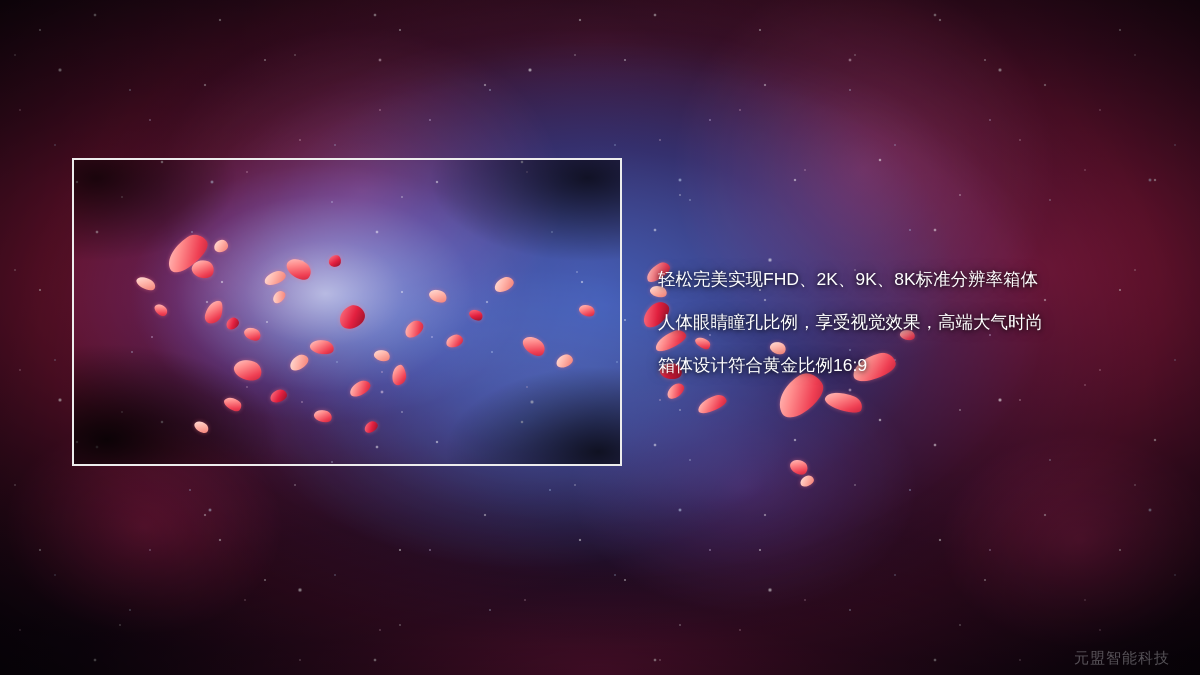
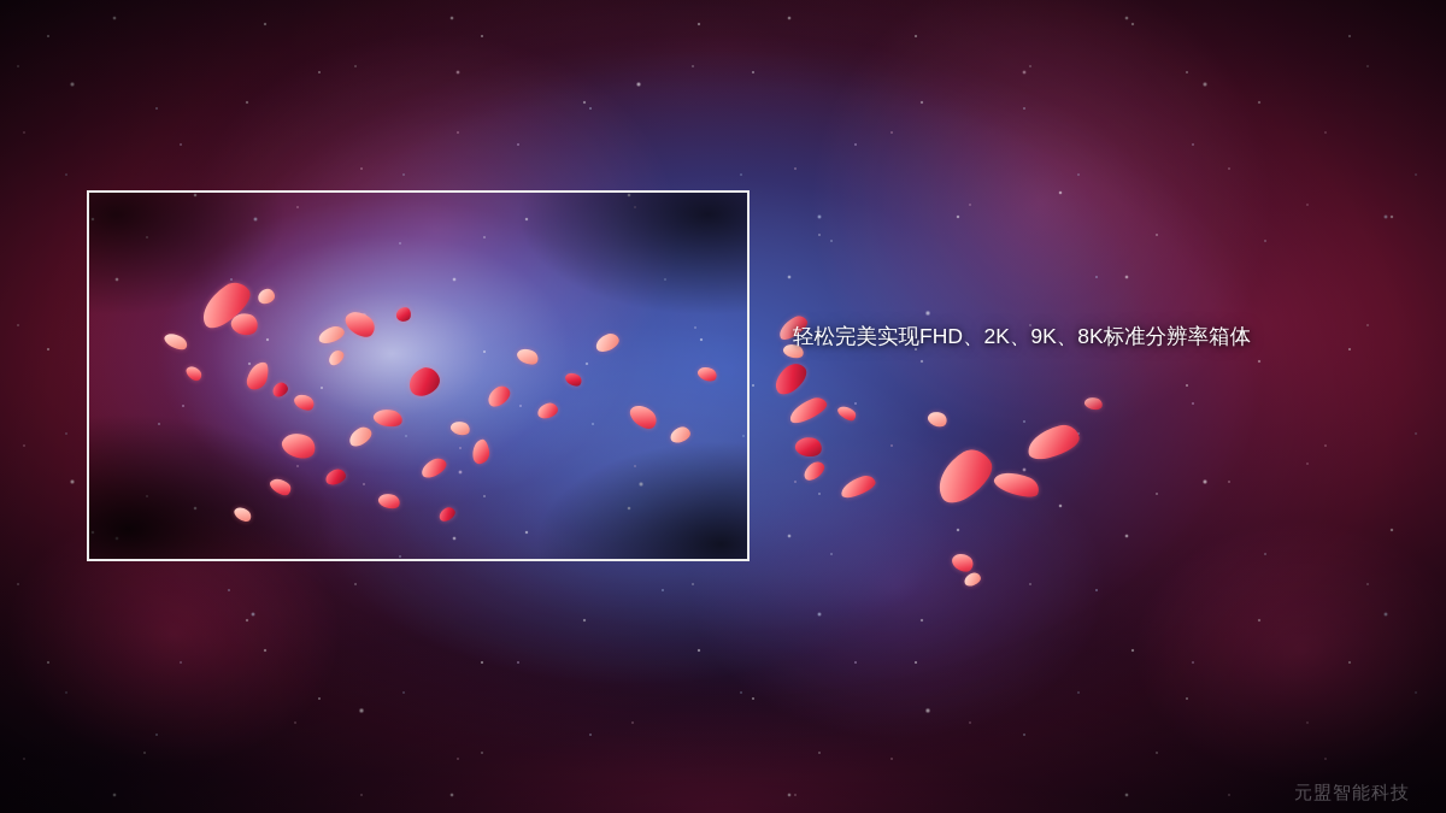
  轻松完美实现FHD、2K、9K、8K标准分辨率箱体
- 人体眼睛瞳孔比例，享受视觉效果，高端大气时尚
- 箱体设计符合黄金比例16:9
  元盟智能科技
